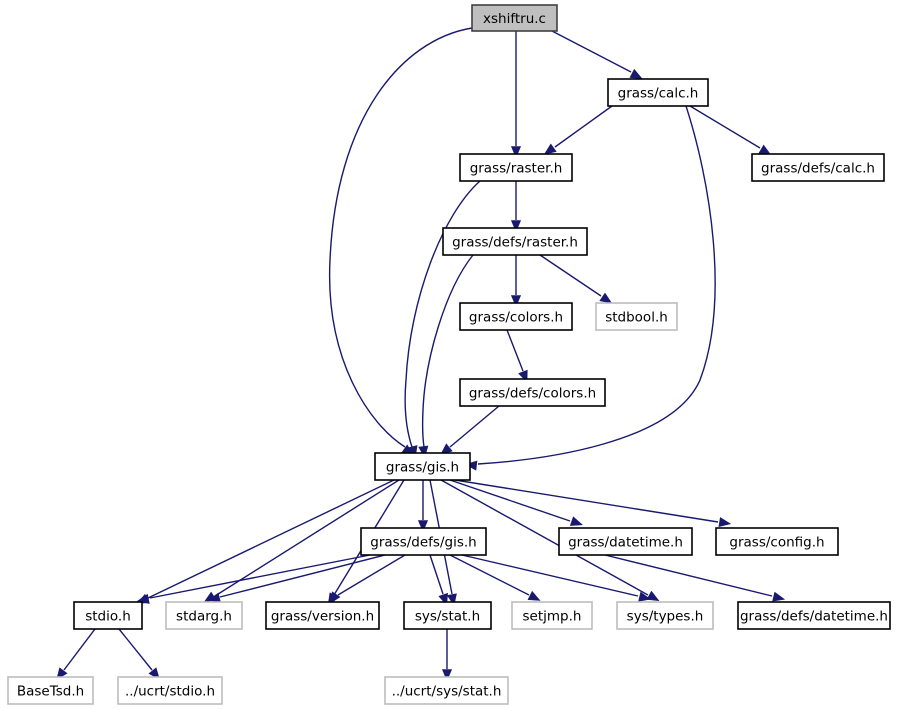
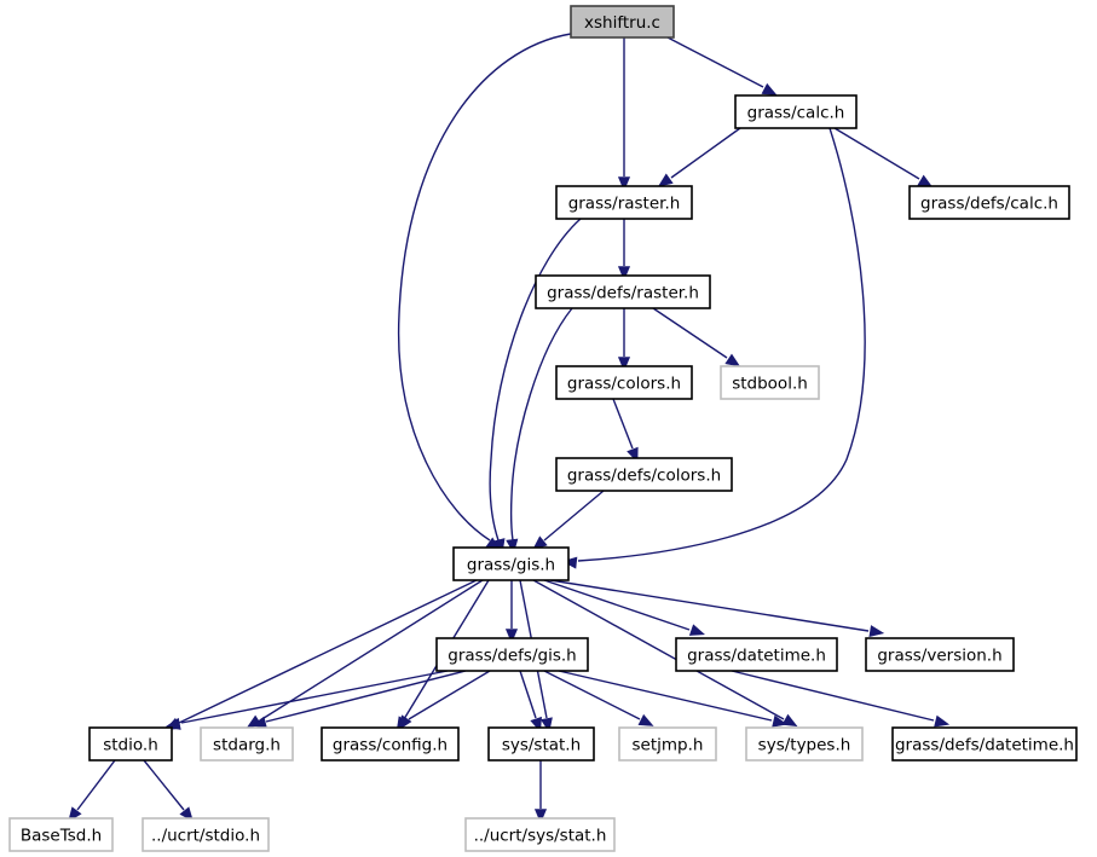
  xshiftru.c
  grass/calc.h
  grass/raster.h
  grass/defs/calc.h
  grass/defs/raster.h
  grass/colors.h
  stdbool.h
  grass/defs/colors.h
  grass/gis.h
  grass/defs/gis.h
  grass/datetime.h
- grass/config.h
+ grass/version.h
  stdio.h
  stdarg.h
- grass/version.h
+ grass/config.h
  sys/stat.h
  setjmp.h
  sys/types.h
  grass/defs/datetime.h
  BaseTsd.h
  ../ucrt/stdio.h
  ../ucrt/sys/stat.h
